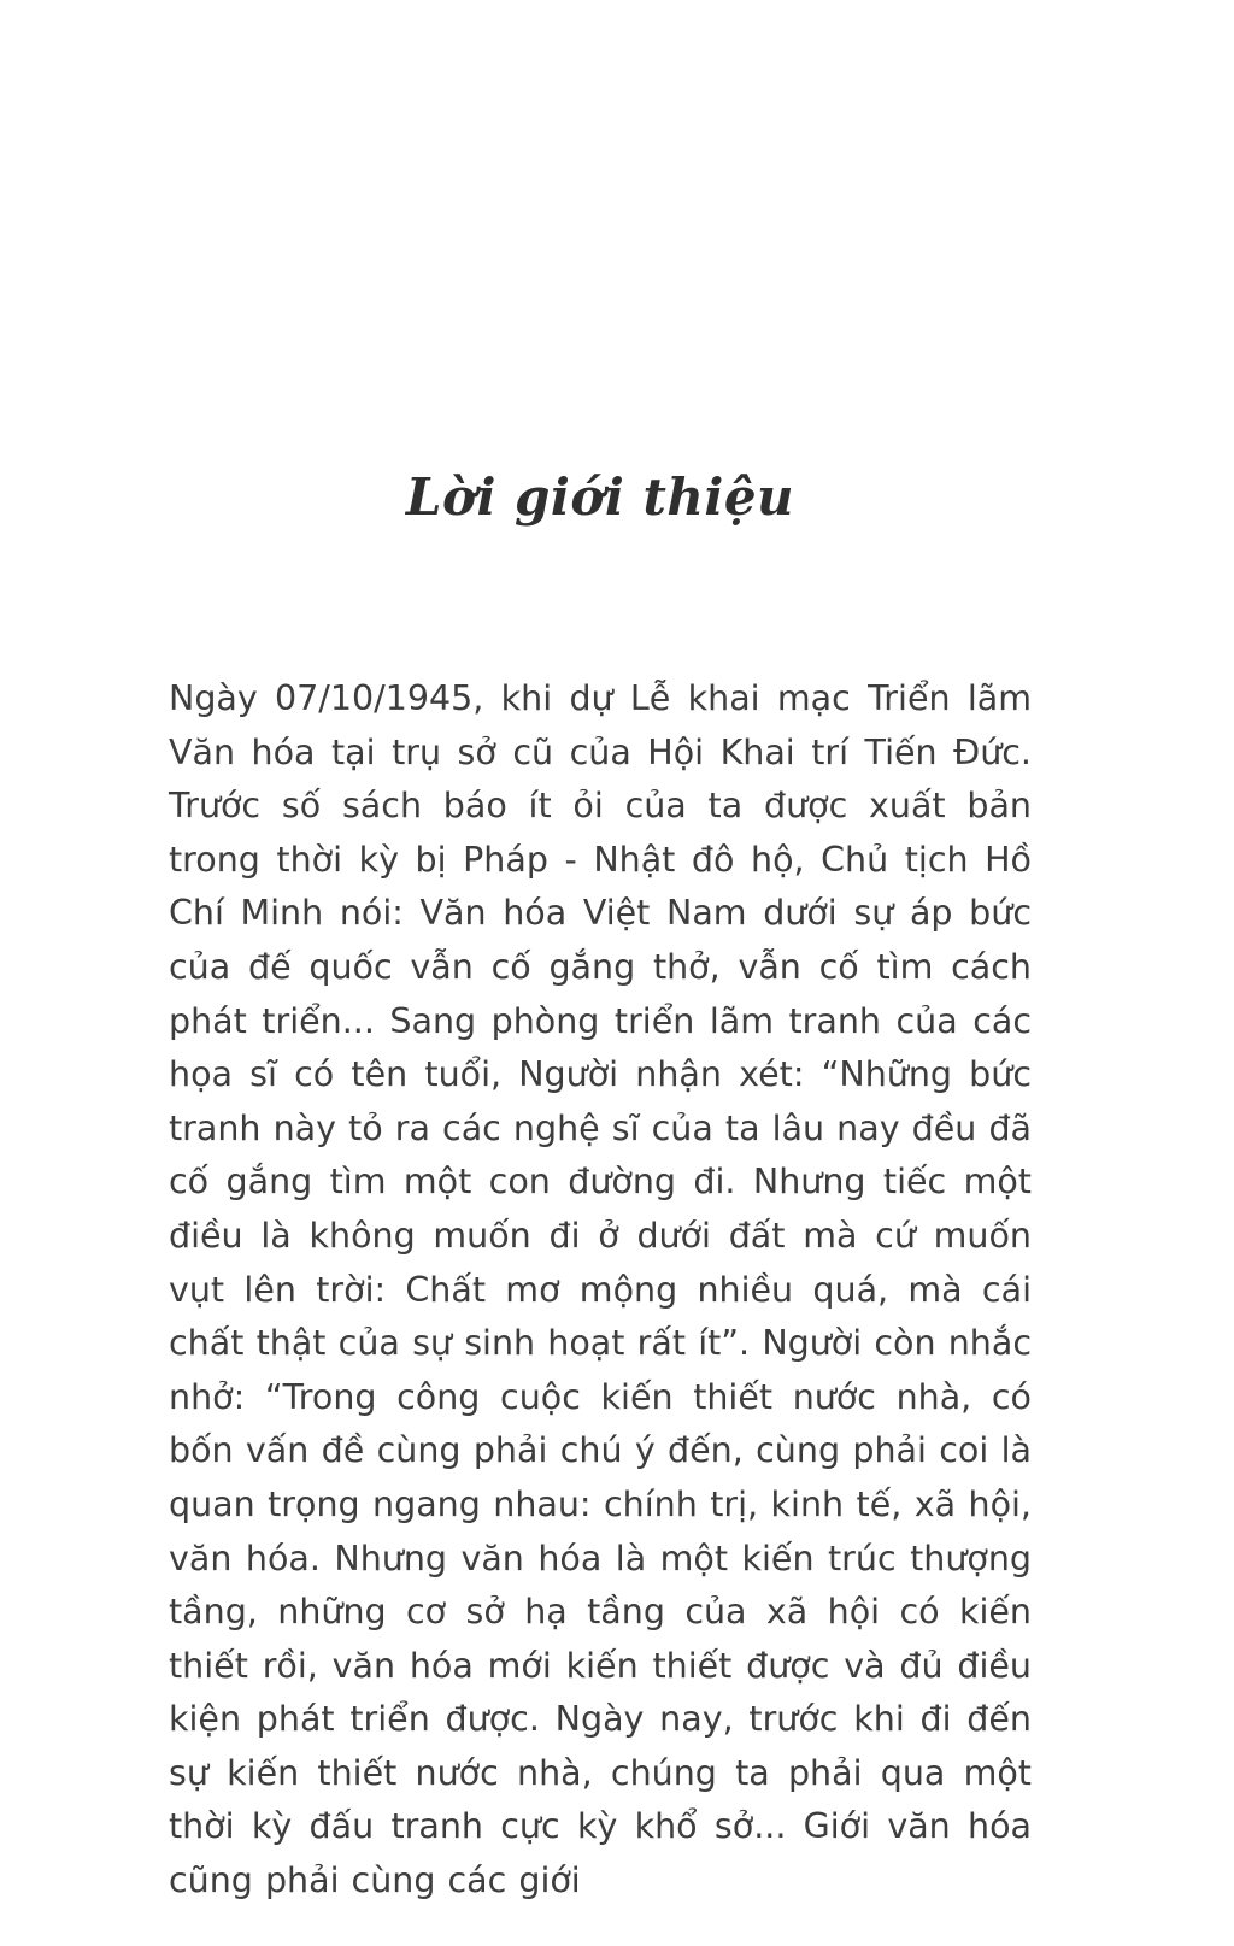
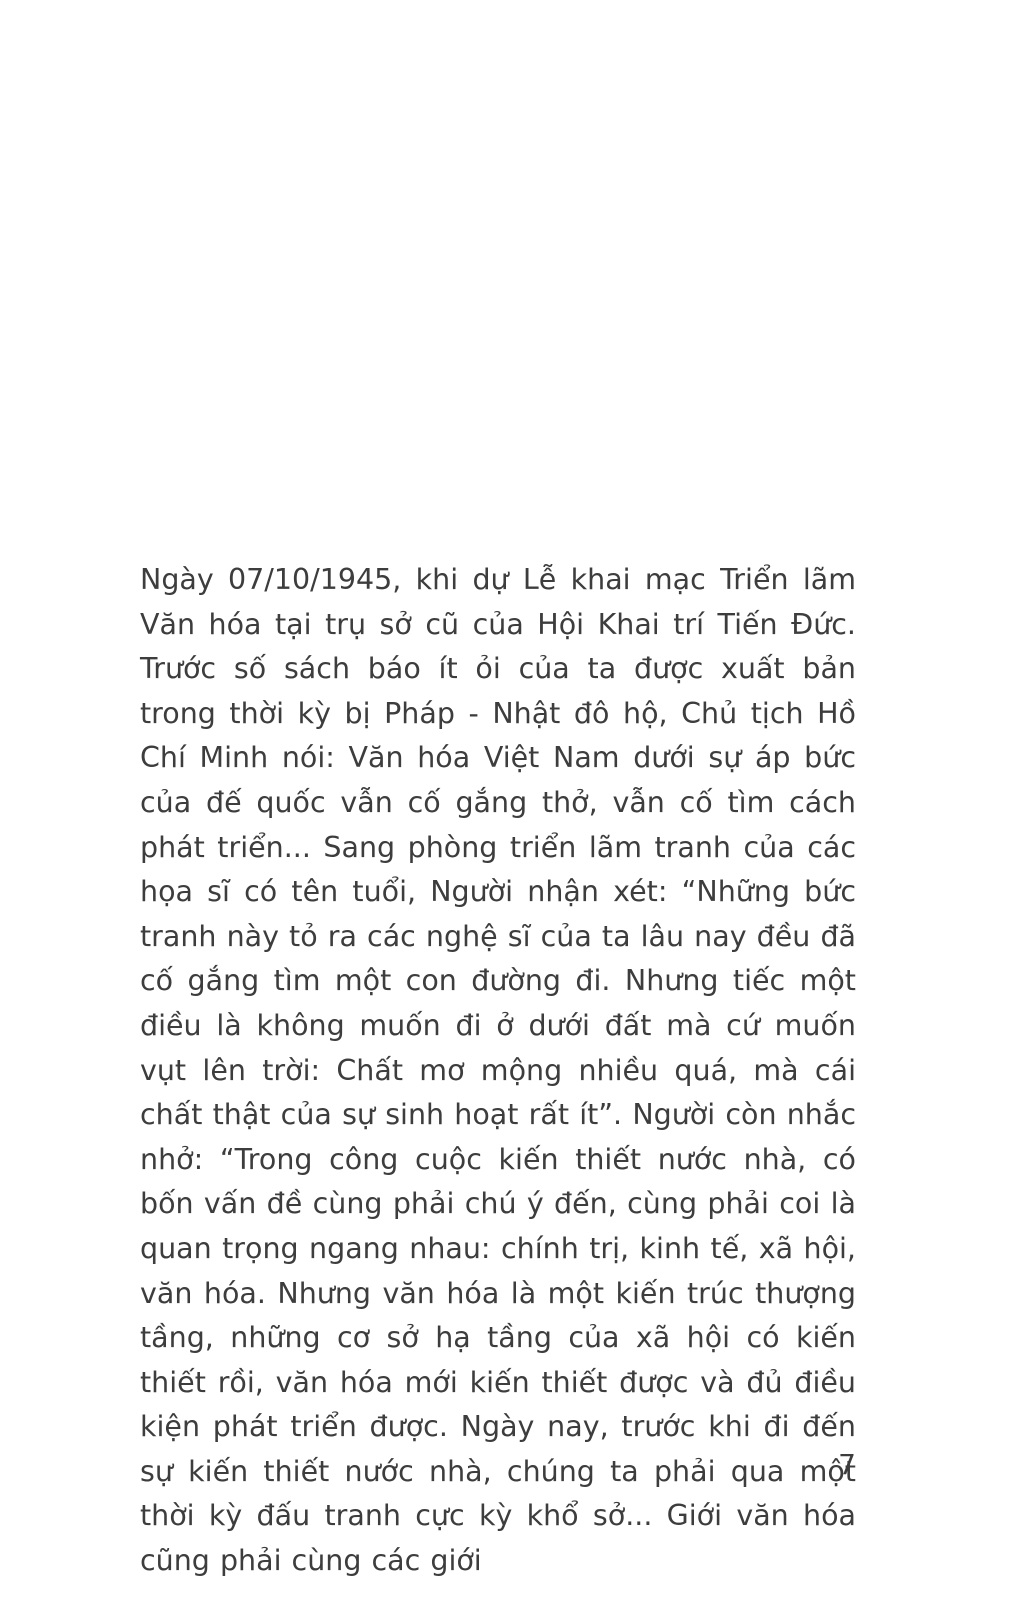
- Lời giới thiệu
  Ngày 07/10/1945, khi dự Lễ khai mạc Triển lãm Văn hóa tại trụ sở cũ của Hội Khai trí Tiến Đức. Trước số sách báo ít ỏi của ta được xuất bản trong thời kỳ bị Pháp - Nhật đô hộ, Chủ tịch Hồ Chí Minh nói: Văn hóa Việt Nam dưới sự áp bức của đế quốc vẫn cố gắng thở, vẫn cố tìm cách phát triển... Sang phòng triển lãm tranh của các họa sĩ có tên tuổi, Người nhận xét: “Những bức tranh này tỏ ra các nghệ sĩ của ta lâu nay đều đã cố gắng tìm một con đường đi. Nhưng tiếc một điều là không muốn đi ở dưới đất mà cứ muốn vụt lên trời: Chất mơ mộng nhiều quá, mà cái chất thật của sự sinh hoạt rất ít”. Người còn nhắc nhở: “Trong công cuộc kiến thiết nước nhà, có bốn vấn đề cùng phải chú ý đến, cùng phải coi là quan trọng ngang nhau: chính trị, kinh tế, xã hội, văn hóa. Nhưng văn hóa là một kiến trúc thượng tầng, những cơ sở hạ tầng của xã hội có kiến thiết rồi, văn hóa mới kiến thiết được và đủ điều kiện phát triển được. Ngày nay, trước khi đi đến sự kiến thiết nước nhà, chúng ta phải qua một thời kỳ đấu tranh cực kỳ khổ sở... Giới văn hóa cũng phải cùng các giới
+ 7
